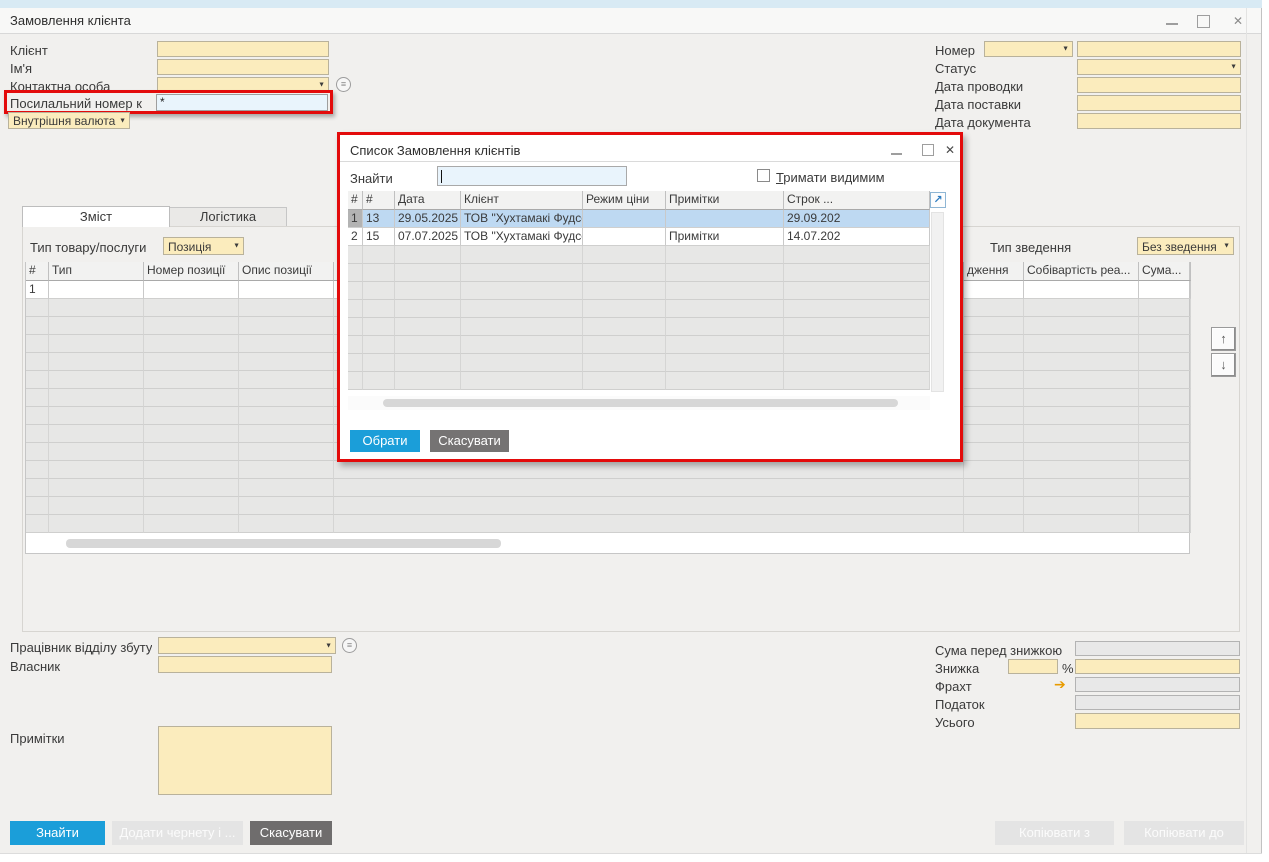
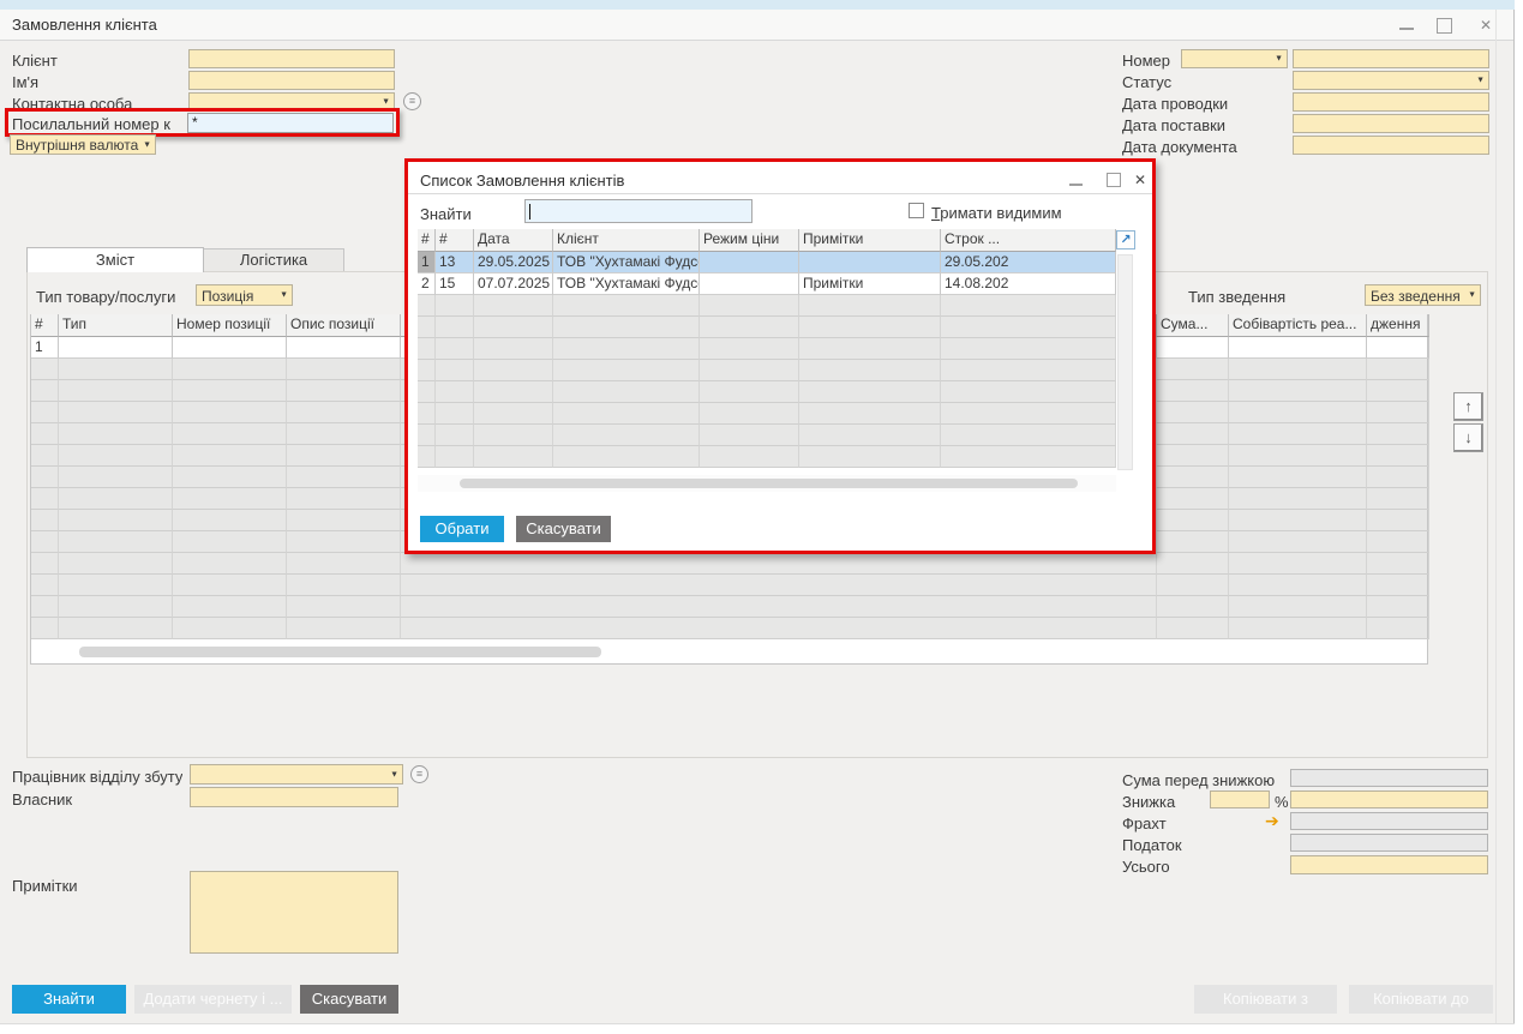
  Замовлення клієнта
  ✕
  Клієнт
  Ім'я
  Контактна особа
  ≡
  Посилальний номер к
  *
  Внутрішня валюта
  Номер
  Статус
  Дата проводки
  Дата поставки
  Дата документа
  Зміст
  Логістика
  Тип товару/послуги
  Позиція
  Тип зведення
  Без зведення
  #
  Тип
  Номер позиції
  Опис позиції
- дження
+ Сума...
  Собівартість реа...
- Сума...
+ дження
  1
  ↑
  ↓
  Працівник відділу збуту
  ≡
  Власник
  Примітки
  Сума перед знижкою
  Знижка
  %
  Фрахт
  ➔
  Податок
  Усього
  Знайти
  Скасувати
  Список Замовлення клієнтів
  ✕
  Знайти
  Тримати видимим
  #
  #
  Дата
  Клієнт
  Режим ціни
  Примітки
  Строк ...
  1
  13
  29.05.2025
  ТОВ "Хухтамакі Фудс
- 29.09.202
+ 29.05.202
  2
  15
  07.07.2025
  ТОВ "Хухтамакі Фудс
  Примітки
- 14.07.202
+ 14.08.202
  ↗
  Обрати
  Скасувати
